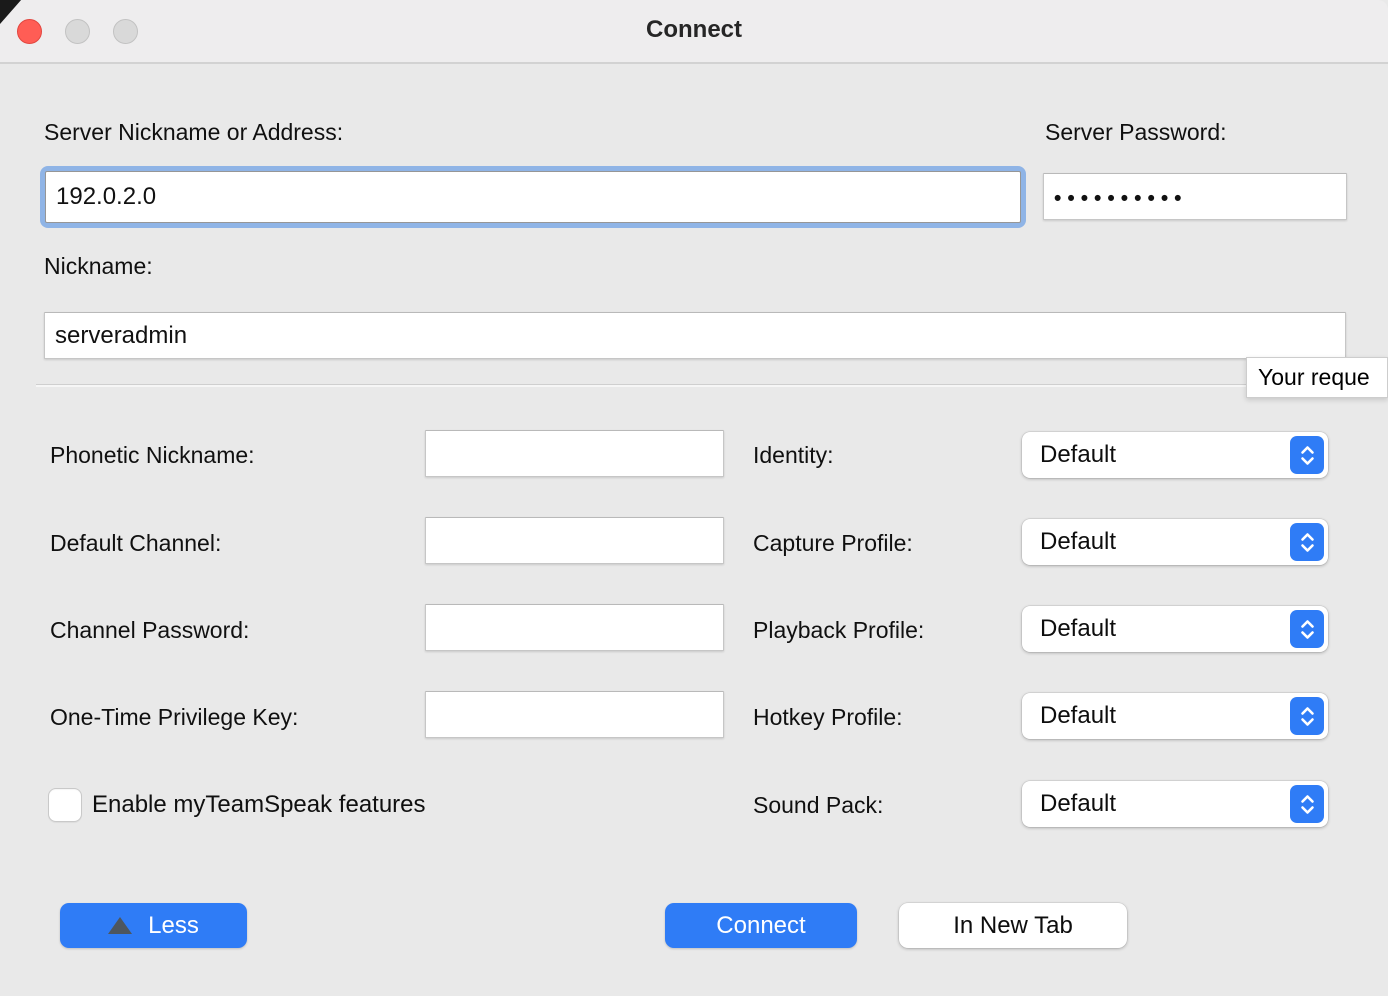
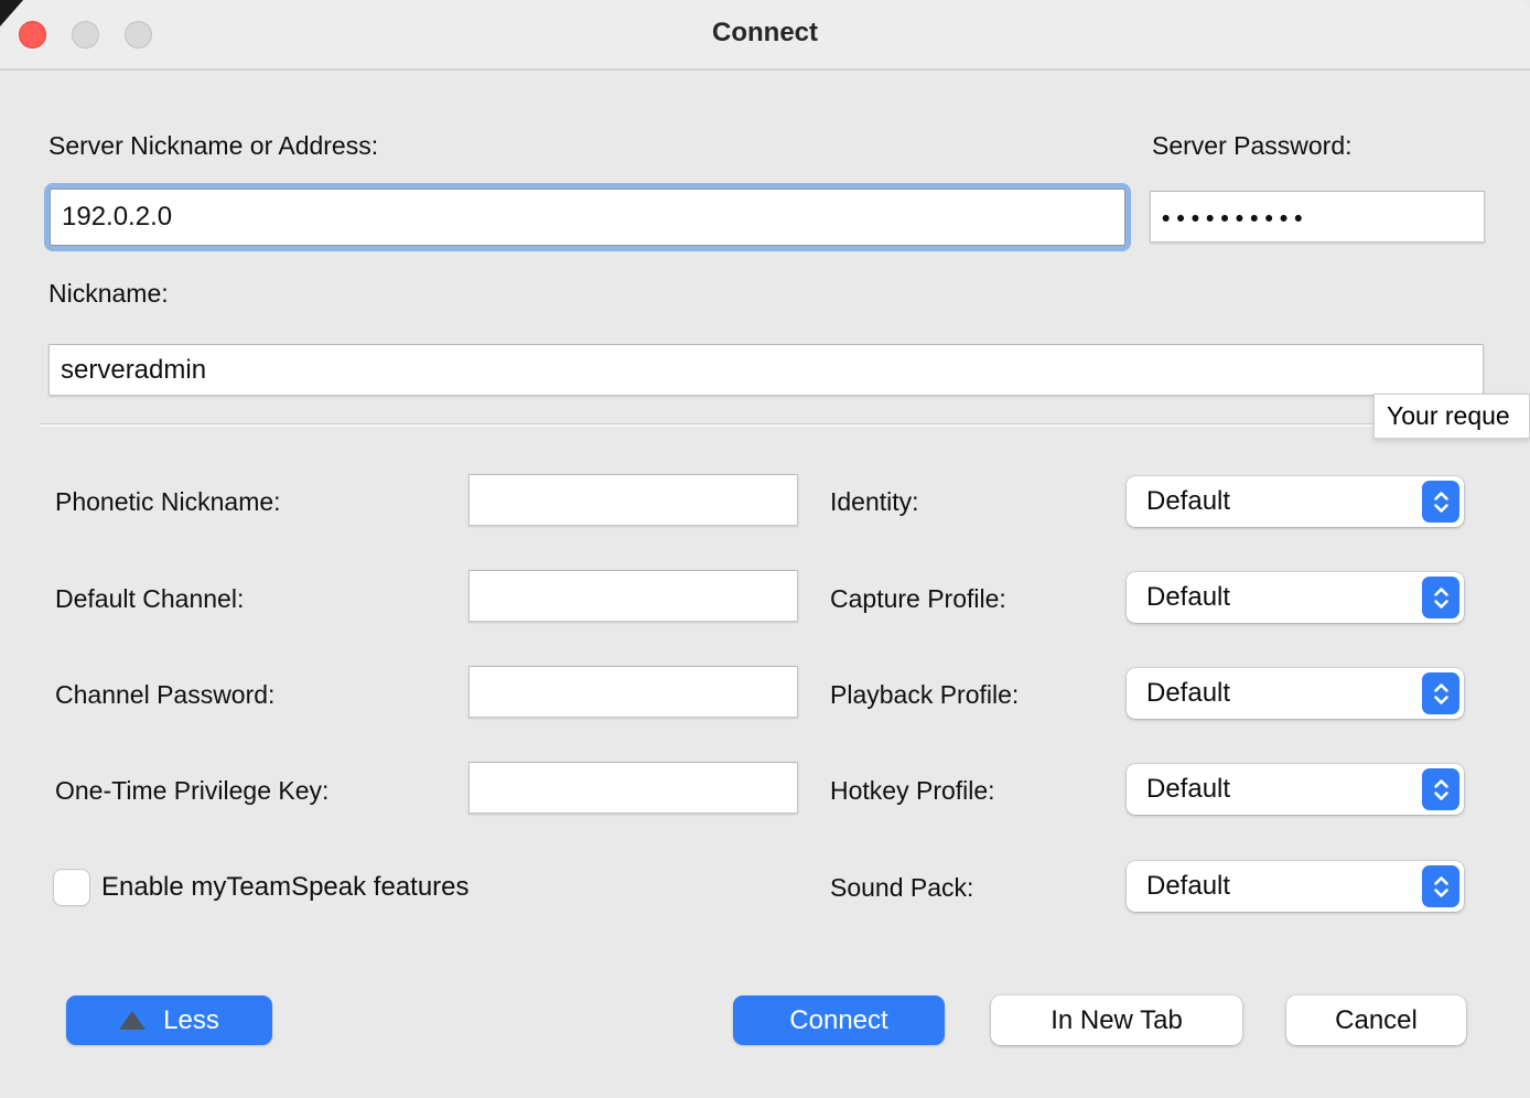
  Connect
  Server Nickname or Address:
  192.0.2.0
  Server Password:
  ••••••••••
  Nickname:
  serveradmin
  Your reque
  Phonetic Nickname:
  Default Channel:
  Channel Password:
  One-Time Privilege Key:
  Enable myTeamSpeak features
  Identity:
  Default
  Capture Profile:
  Default
  Playback Profile:
  Default
  Hotkey Profile:
  Default
  Sound Pack:
  Default
  Less
  Connect
  In New Tab
+ Cancel
